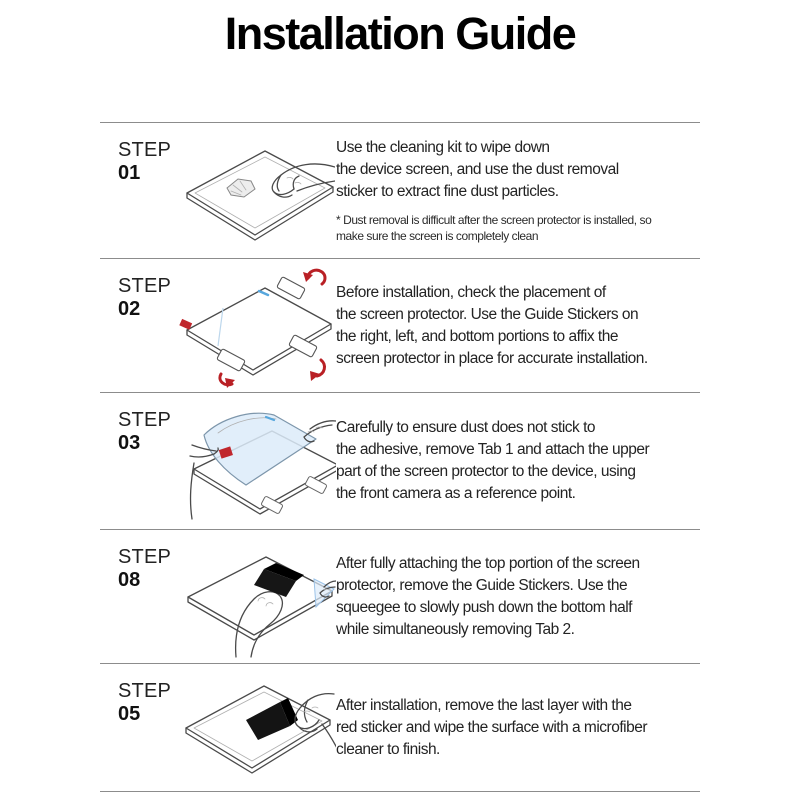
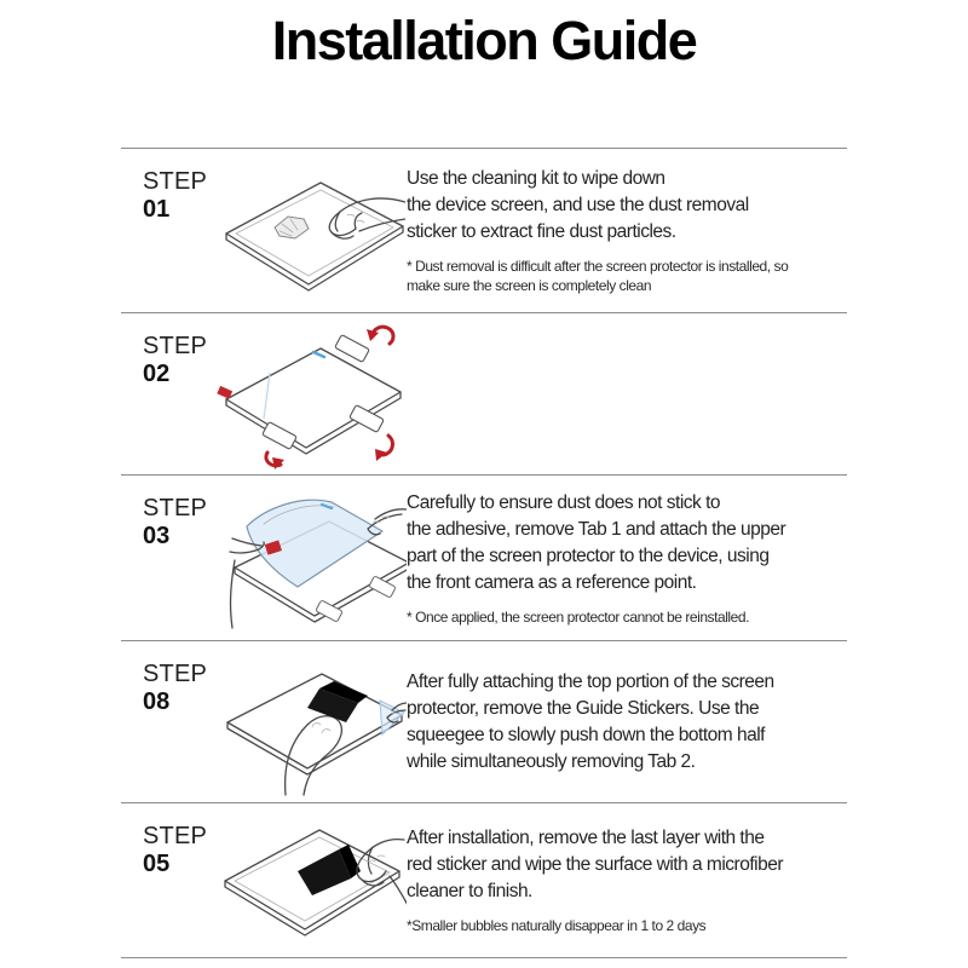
  Installation Guide
  STEP
  01
  Use the cleaning kit to wipe down
  the device screen, and use the dust removal
  sticker to extract fine dust particles.
  * Dust removal is difficult after the screen protector is installed, so
  make sure the screen is completely clean
  STEP
  02
- Before installation, check the placement of
- the screen protector. Use the Guide Stickers on
- the right, left, and bottom portions to affix the
- screen protector in place for accurate installation.
  STEP
  03
  Carefully to ensure dust does not stick to
  the adhesive, remove Tab 1 and attach the upper
  part of the screen protector to the device, using
  the front camera as a reference point.
+ * Once applied, the screen protector cannot be reinstalled.
  STEP
  08
  After fully attaching the top portion of the screen
  protector, remove the Guide Stickers. Use the
  squeegee to slowly push down the bottom half
  while simultaneously removing Tab 2.
  STEP
  05
  After installation, remove the last layer with the
  red sticker and wipe the surface with a microfiber
  cleaner to finish.
+ *Smaller bubbles naturally disappear in 1 to 2 days
